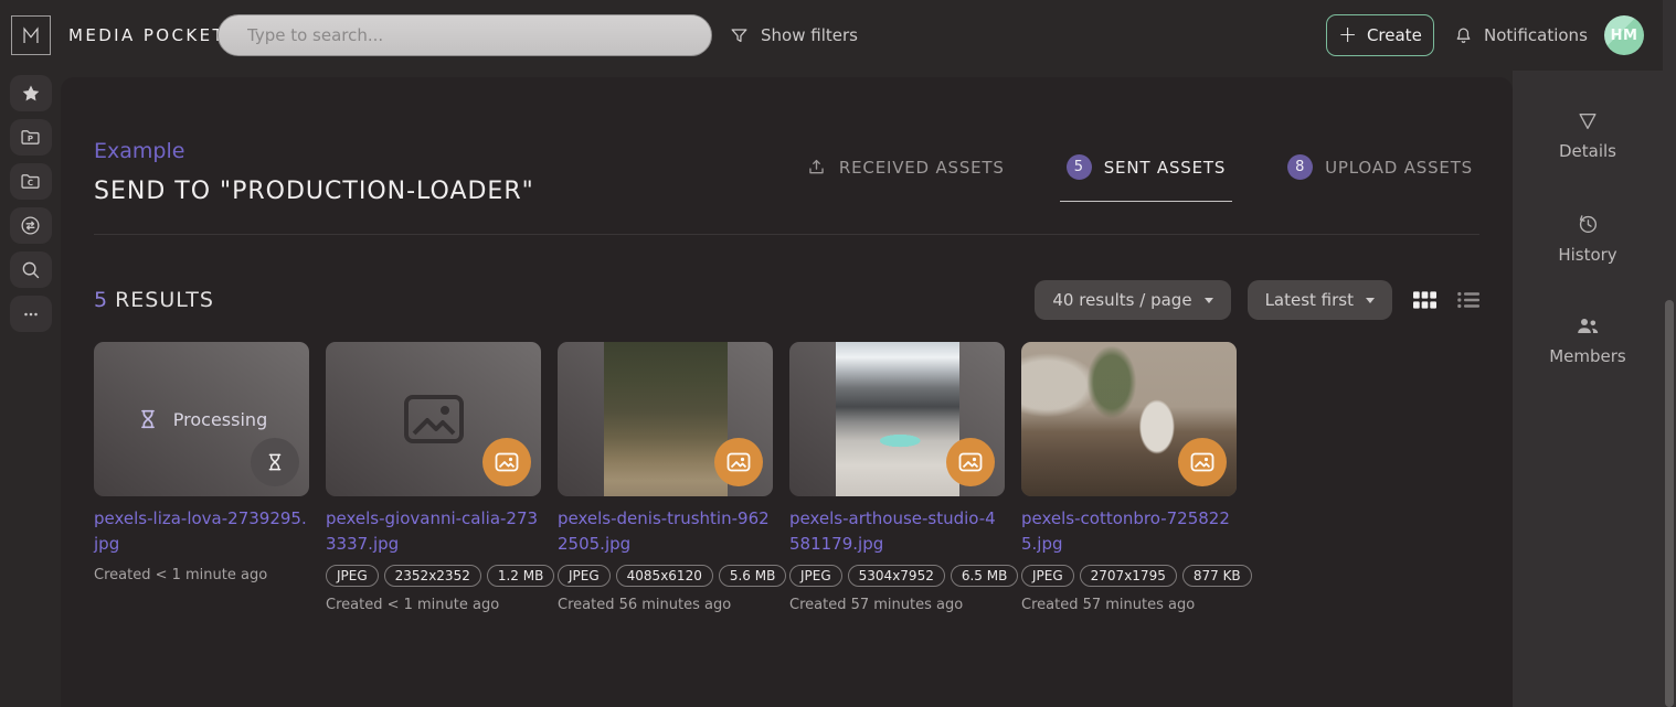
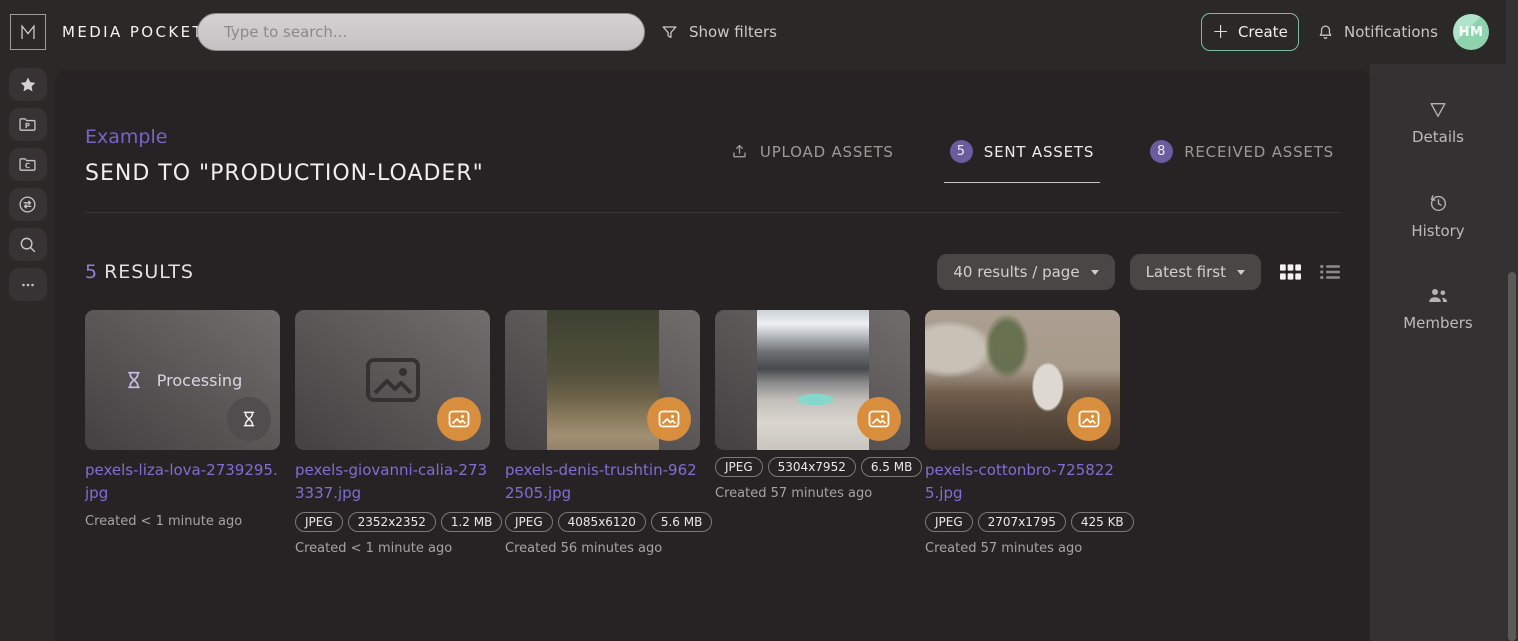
  MEDIA POCKE
  Type to search...
  Show filters
  +
  Create
  Notifications
  HM
  P
  C
  Example
  SEND TO "PRODUCTION-LOADER"
- RECEIVED ASSETS
+ UPLOAD ASSETS
  5
  SENT ASSETS
  8
- UPLOAD ASSETS
+ RECEIVED ASSETS
  5 RESULTS
  40 results / page
  Latest first
  Processing
  pexels-liza-lova-2739295.jpg
  Created < 1 minute ago
  pexels-giovanni-calia-2733337.jpg
  JPEG
  2352x2352
  1.2 MB
  Created < 1 minute ago
  pexels-denis-trushtin-9622505.jpg
  JPEG
  4085x6120
  5.6 MB
  Created 56 minutes ago
- pexels-arthouse-studio-4581179.jpg
  JPEG
  5304x7952
  6.5 MB
  Created 57 minutes ago
  pexels-cottonbro-7258225.jpg
  JPEG
  2707x1795
- 877 KB
+ 425 KB
  Created 57 minutes ago
  Details
  History
  Members
